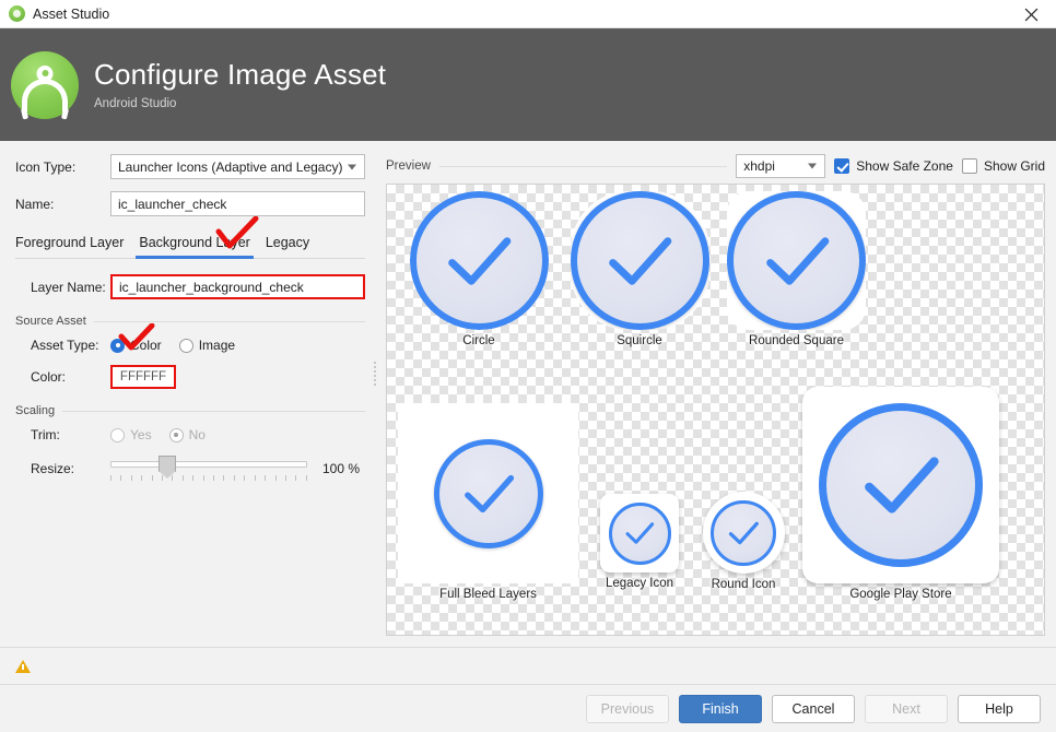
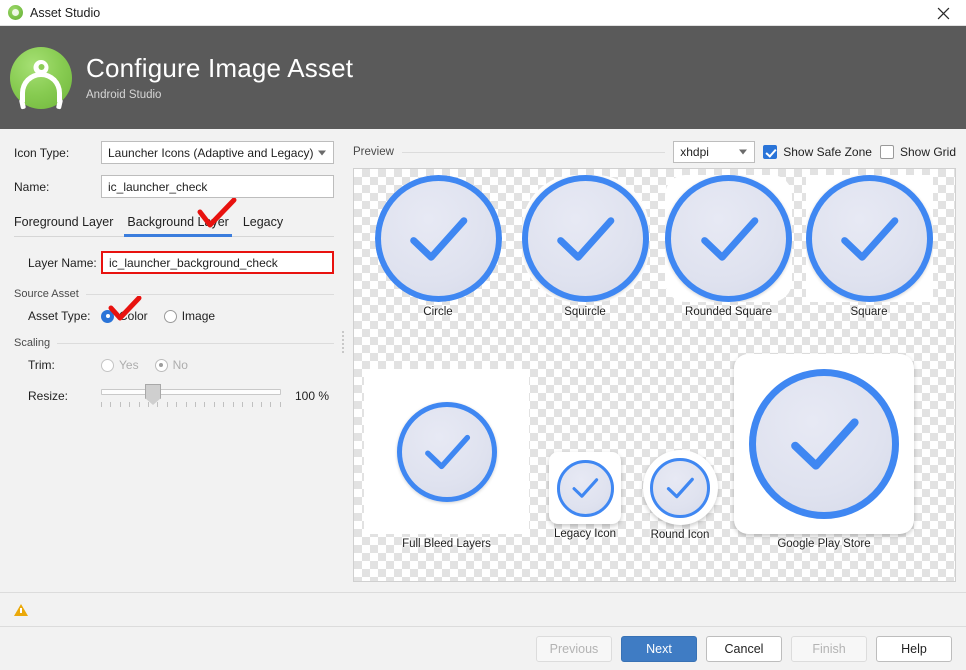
  Asset Studio
  Configure Image Asset
  Android Studio
  Icon Type:
  Launcher Icons (Adaptive and Legacy)
  Name:
  ic_launcher_check
  Foreground Layer
  Background Ler
  Legacy
  Layer Name:
  ic_launcher_background_check
  Source Asset
  Asset Type:
  olor
  Image
- Color:
- FFFFFF
  Scaling
  Trim:
  Yes
  No
  Resize:
  100 %
  Preview
  xhdpi
  Show Safe Zone
  Show Grid
  Circle
  Squircle
  Rounded Square
+ Square
  Full Bleed Layers
  Legacy Icon
  Round Icon
  Google Play Store
  Previous
- Finish
+ Next
  Cancel
- Next
+ Finish
  Help
